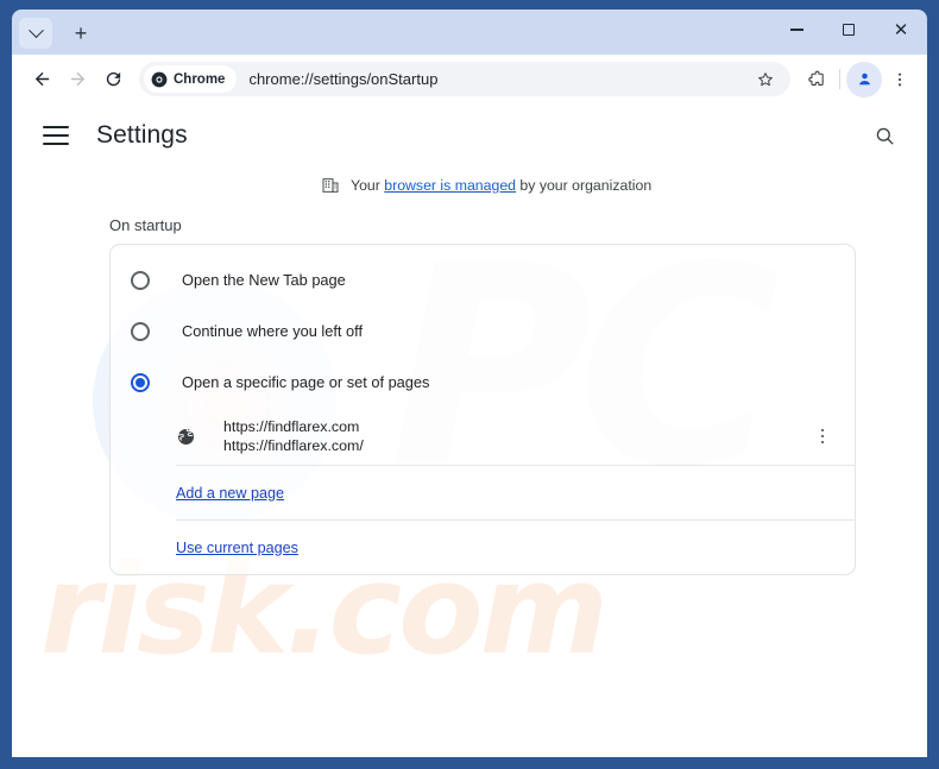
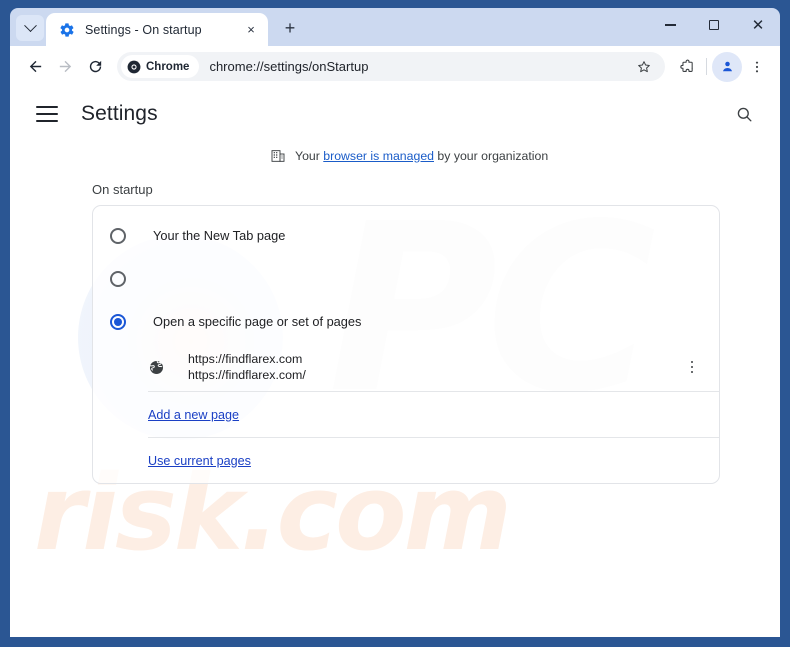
+ Settings - On startup
+ ×
  +
  ✕
  Chrome
  chrome://settings/onStartup
  PC
  risk.com
  Settings
  Your browser is managed by your organization
  On startup
- Open the New Tab page
+ Your the New Tab page
- Continue where you left off
  Open a specific page or set of pages
  https://findflarex.com
  https://findflarex.com/
  Add a new page
  Use current pages
